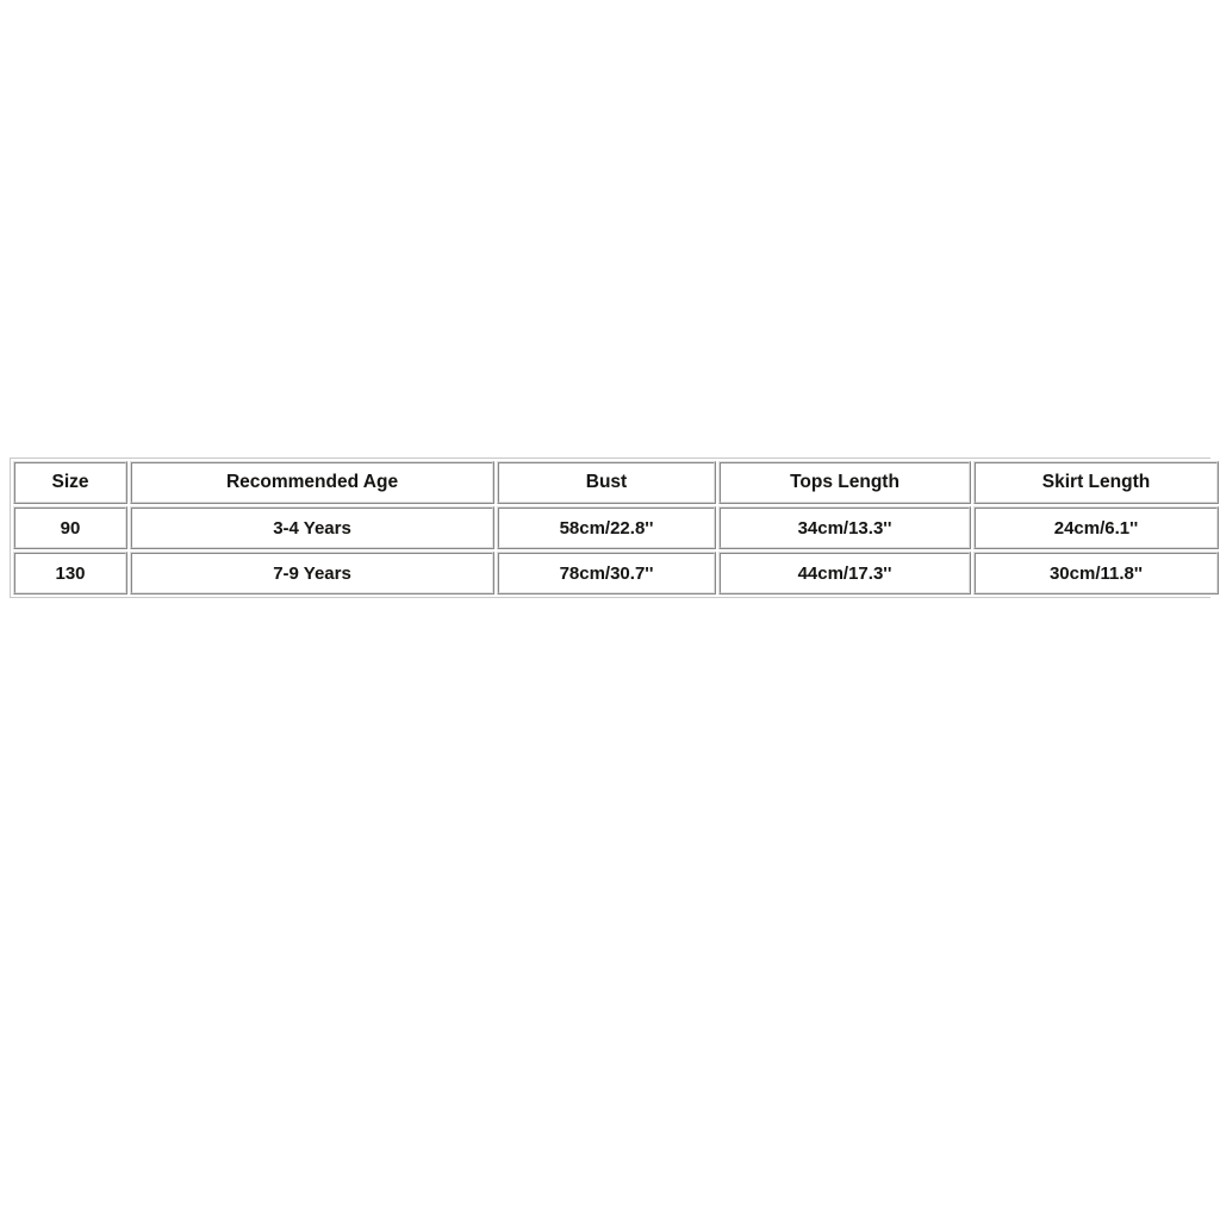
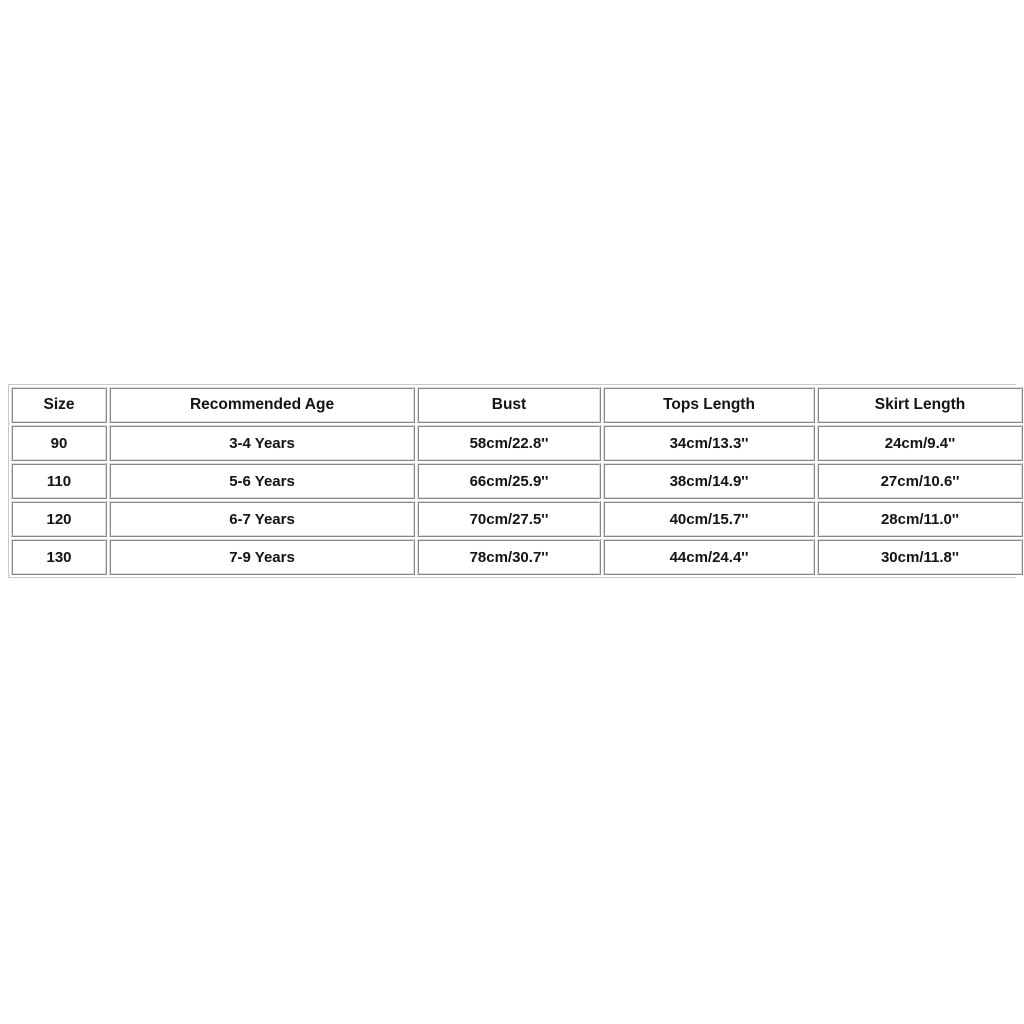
  Size	Recommended Age	Bust	Tops Length	Skirt Length
- 90	3-4 Years	58cm/22.8''	34cm/13.3''	24cm/6.1''
+ 90	3-4 Years	58cm/22.8''	34cm/13.3''	24cm/9.4''
+ 110	5-6 Years	66cm/25.9''	38cm/14.9''	27cm/10.6''
+ 120	6-7 Years	70cm/27.5''	40cm/15.7''	28cm/11.0''
- 130	7-9 Years	78cm/30.7''	44cm/17.3''	30cm/11.8''
+ 130	7-9 Years	78cm/30.7''	44cm/24.4''	30cm/11.8''
